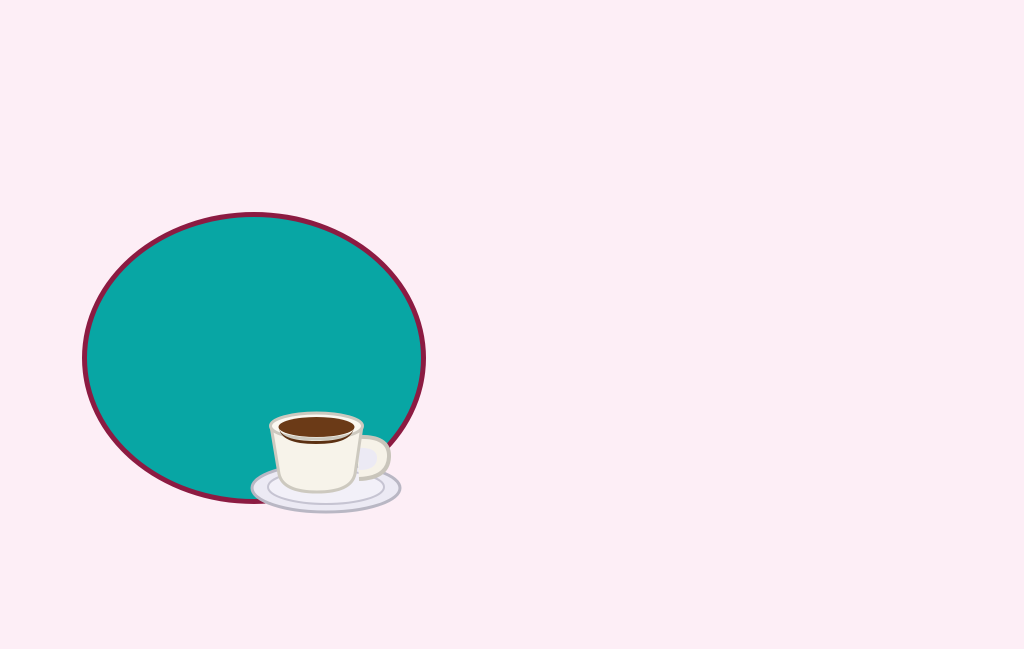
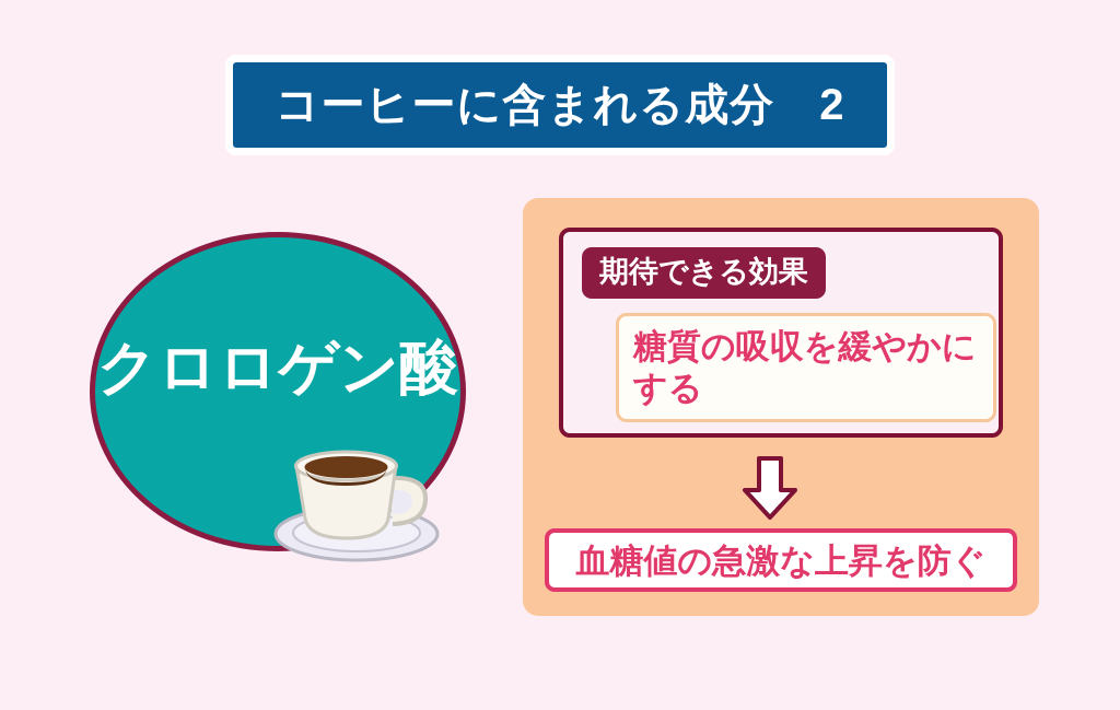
+ コーヒーに含まれる成分 2
+ クロロゲン酸
+ 期待できる効果
+ 糖質の吸収を緩やかにする
+ 血糖値の急激な上昇を防ぐ
